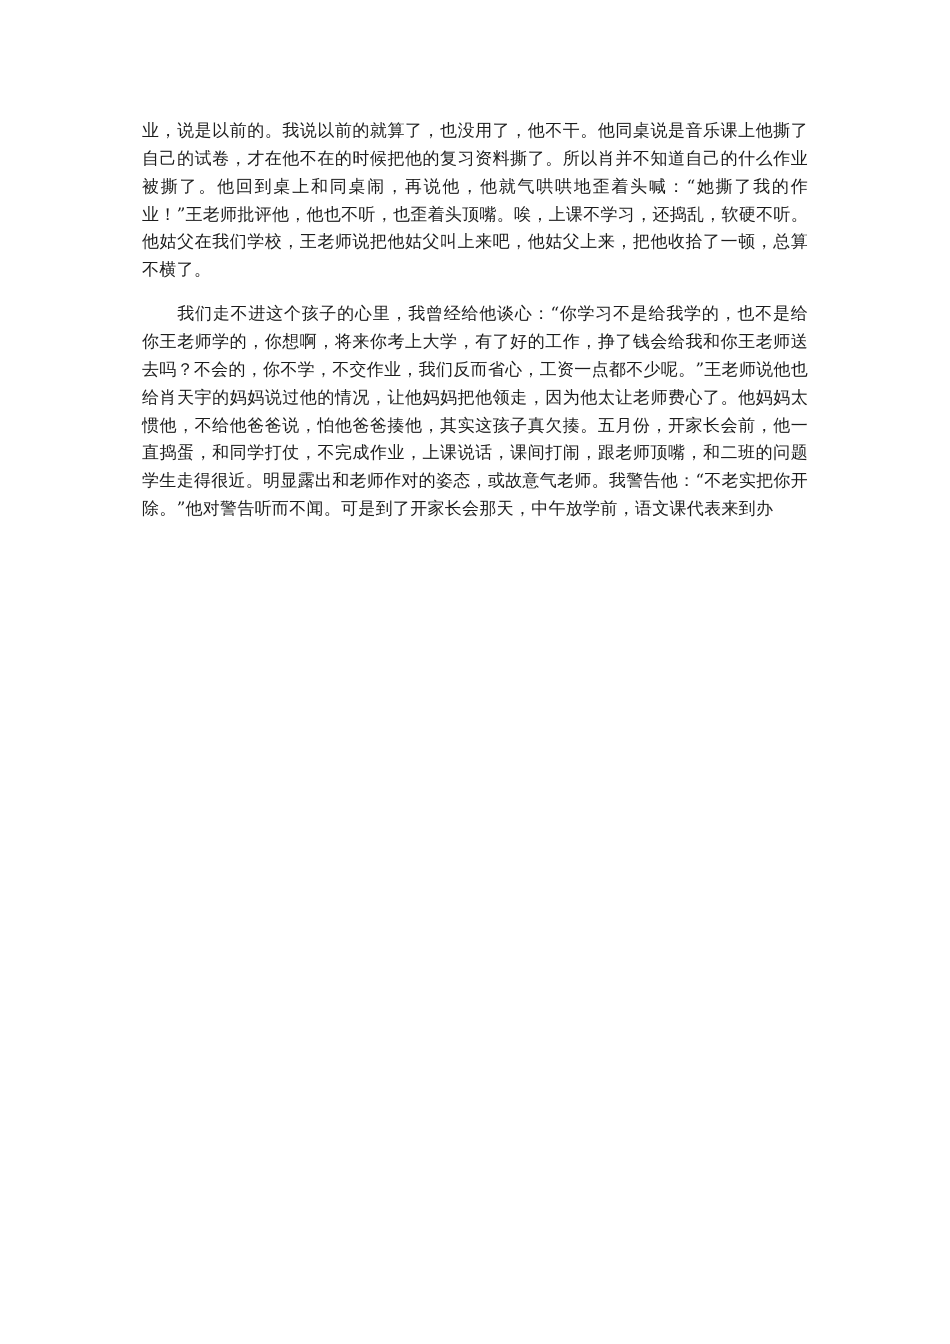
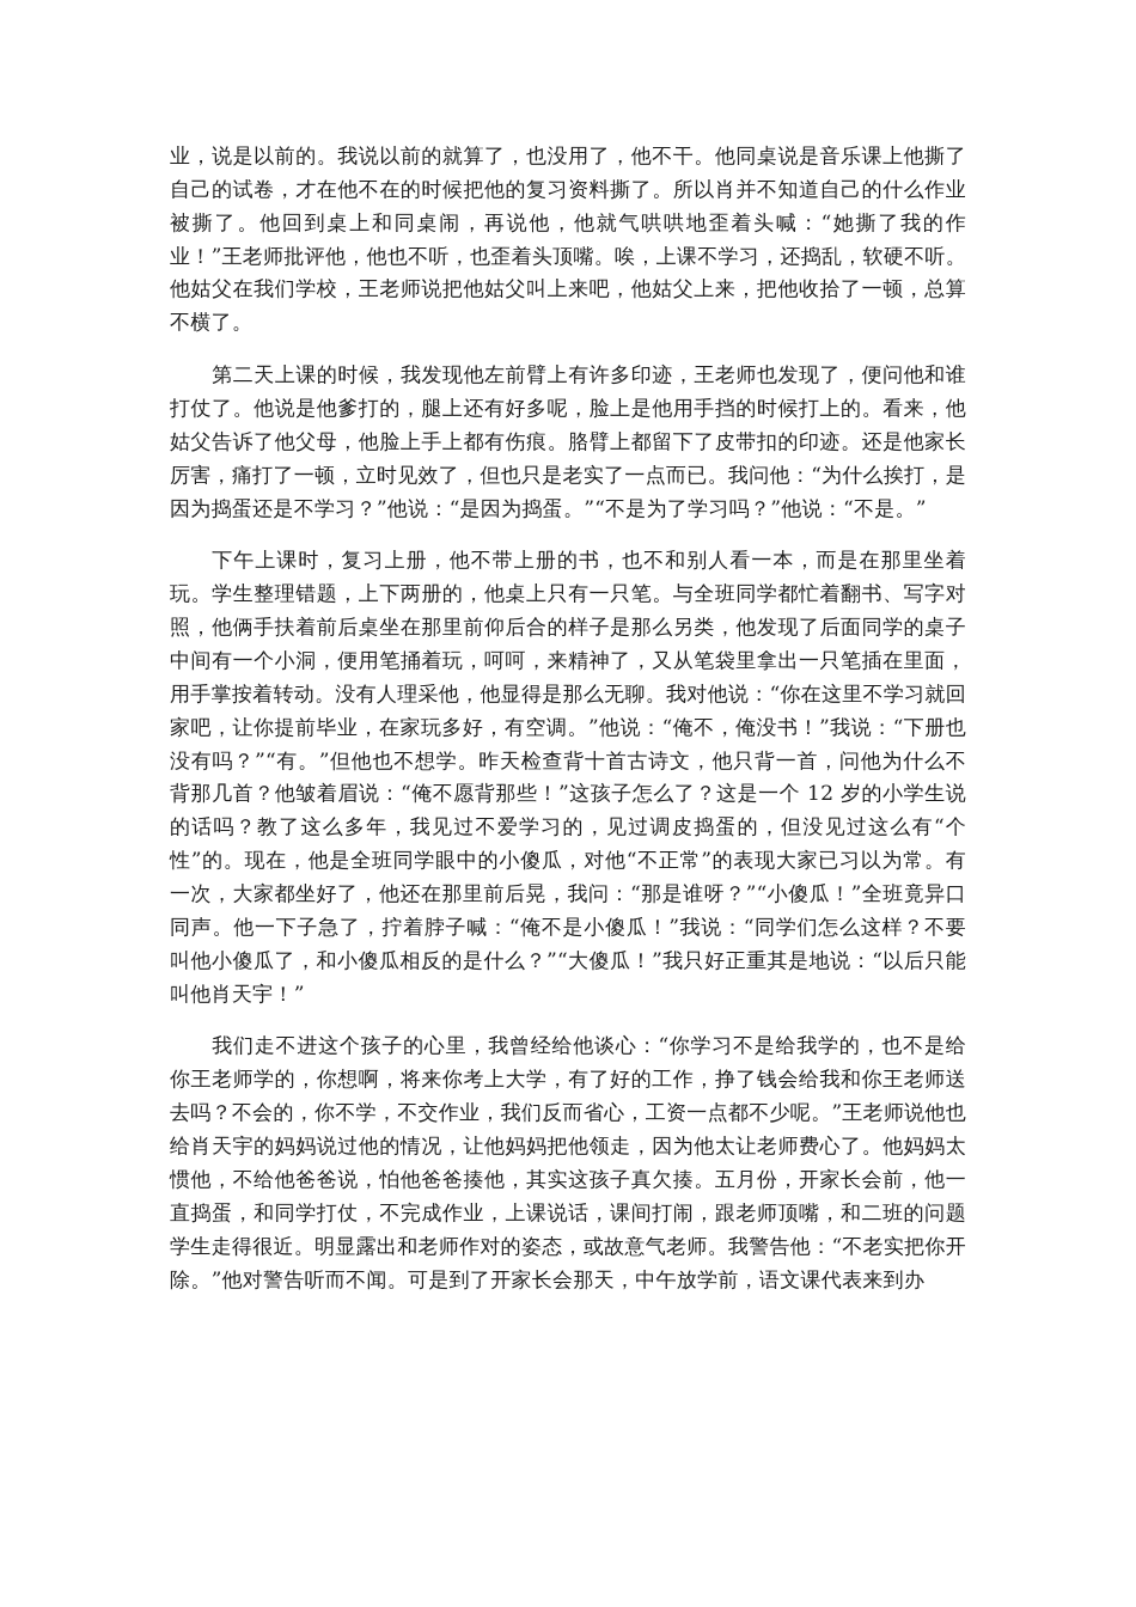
  业，说是以前的。我说以前的就算了，也没用了，他不干。他同桌说是音乐课上他撕了自己的试卷，才在他不在的时候把他的复习资料撕了。所以肖并不知道自己的什么作业被撕了。他回到桌上和同桌闹，再说他，他就气哄哄地歪着头喊：“她撕了我的作业！”王老师批评他，他也不听，也歪着头顶嘴。唉，上课不学习，还捣乱，软硬不听。他姑父在我们学校，王老师说把他姑父叫上来吧，他姑父上来，把他收拾了一顿，总算不横了。
+ 第二天上课的时候，我发现他左前臂上有许多印迹，王老师也发现了，便问他和谁打仗了。他说是他爹打的，腿上还有好多呢，脸上是他用手挡的时候打上的。看来，他姑父告诉了他父母，他脸上手上都有伤痕。胳臂上都留下了皮带扣的印迹。还是他家长厉害，痛打了一顿，立时见效了，但也只是老实了一点而已。我问他：“为什么挨打，是因为捣蛋还是不学习？”他说：“是因为捣蛋。”“不是为了学习吗？”他说：“不是。”
+ 下午上课时，复习上册，他不带上册的书，也不和别人看一本，而是在那里坐着玩。学生整理错题，上下两册的，他桌上只有一只笔。与全班同学都忙着翻书、写字对照，他俩手扶着前后桌坐在那里前仰后合的样子是那么另类，他发现了后面同学的桌子中间有一个小洞，便用笔捅着玩，呵呵，来精神了，又从笔袋里拿出一只笔插在里面，用手掌按着转动。没有人理采他，他显得是那么无聊。我对他说：“你在这里不学习就回家吧，让你提前毕业，在家玩多好，有空调。”他说：“俺不，俺没书！”我说：“下册也没有吗？”“有。”但他也不想学。昨天检查背十首古诗文，他只背一首，问他为什么不背那几首？他皱着眉说：“俺不愿背那些！”这孩子怎么了？这是一个 12 岁的小学生说的话吗？教了这么多年，我见过不爱学习的，见过调皮捣蛋的，但没见过这么有“个性”的。现在，他是全班同学眼中的小傻瓜，对他“不正常”的表现大家已习以为常。有一次，大家都坐好了，他还在那里前后晃，我问：“那是谁呀？”“小傻瓜！”全班竟异口同声。他一下子急了，拧着脖子喊：“俺不是小傻瓜！”我说：“同学们怎么这样？不要叫他小傻瓜了，和小傻瓜相反的是什么？”“大傻瓜！”我只好正重其是地说：“以后只能叫他肖天宇！”
  我们走不进这个孩子的心里，我曾经给他谈心：“你学习不是给我学的，也不是给你王老师学的，你想啊，将来你考上大学，有了好的工作，挣了钱会给我和你王老师送去吗？不会的，你不学，不交作业，我们反而省心，工资一点都不少呢。”王老师说他也给肖天宇的妈妈说过他的情况，让他妈妈把他领走，因为他太让老师费心了。他妈妈太惯他，不给他爸爸说，怕他爸爸揍他，其实这孩子真欠揍。五月份，开家长会前，他一直捣蛋，和同学打仗，不完成作业，上课说话，课间打闹，跟老师顶嘴，和二班的问题学生走得很近。明显露出和老师作对的姿态，或故意气老师。我警告他：“不老实把你开除。”他对警告听而不闻。可是到了开家长会那天，中午放学前，语文课代表来到办
